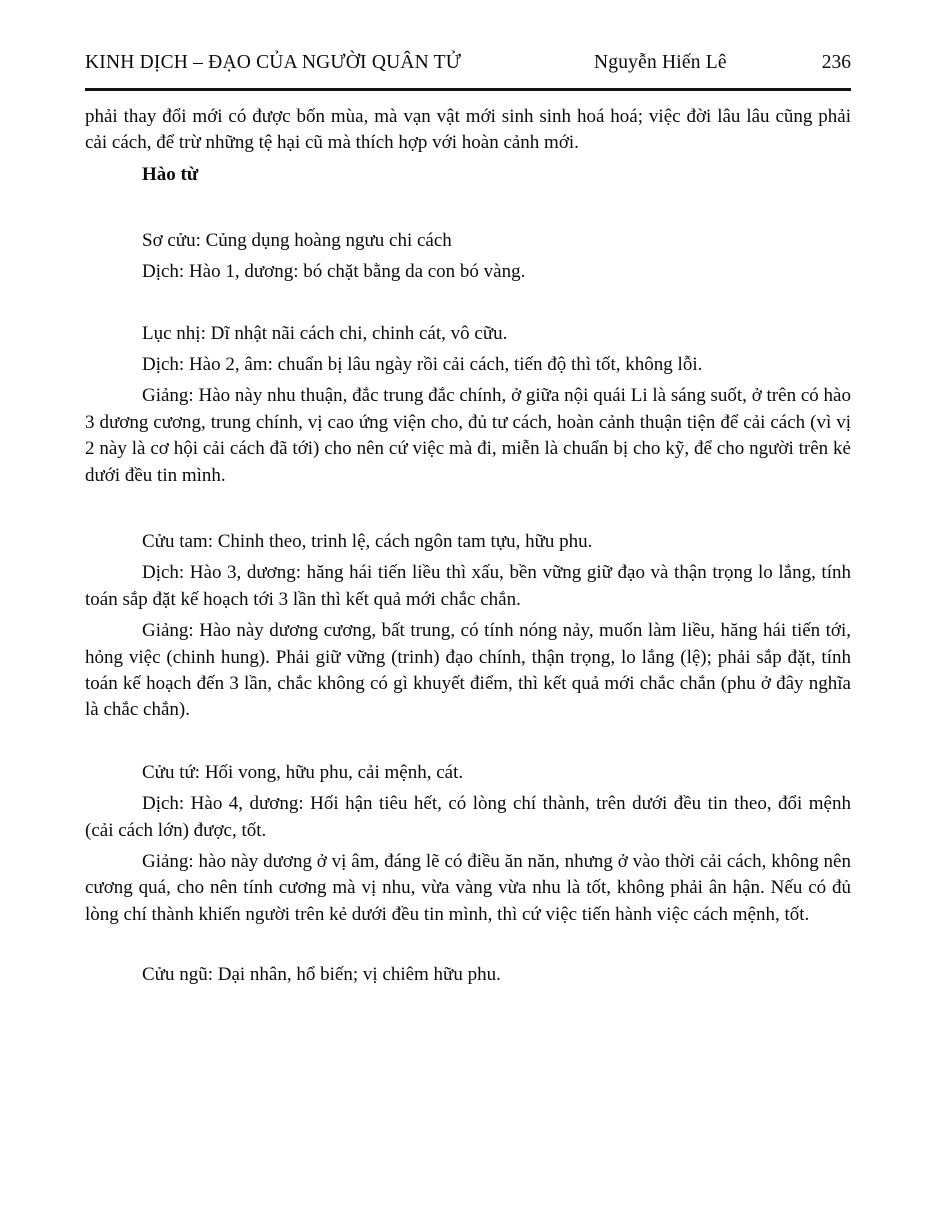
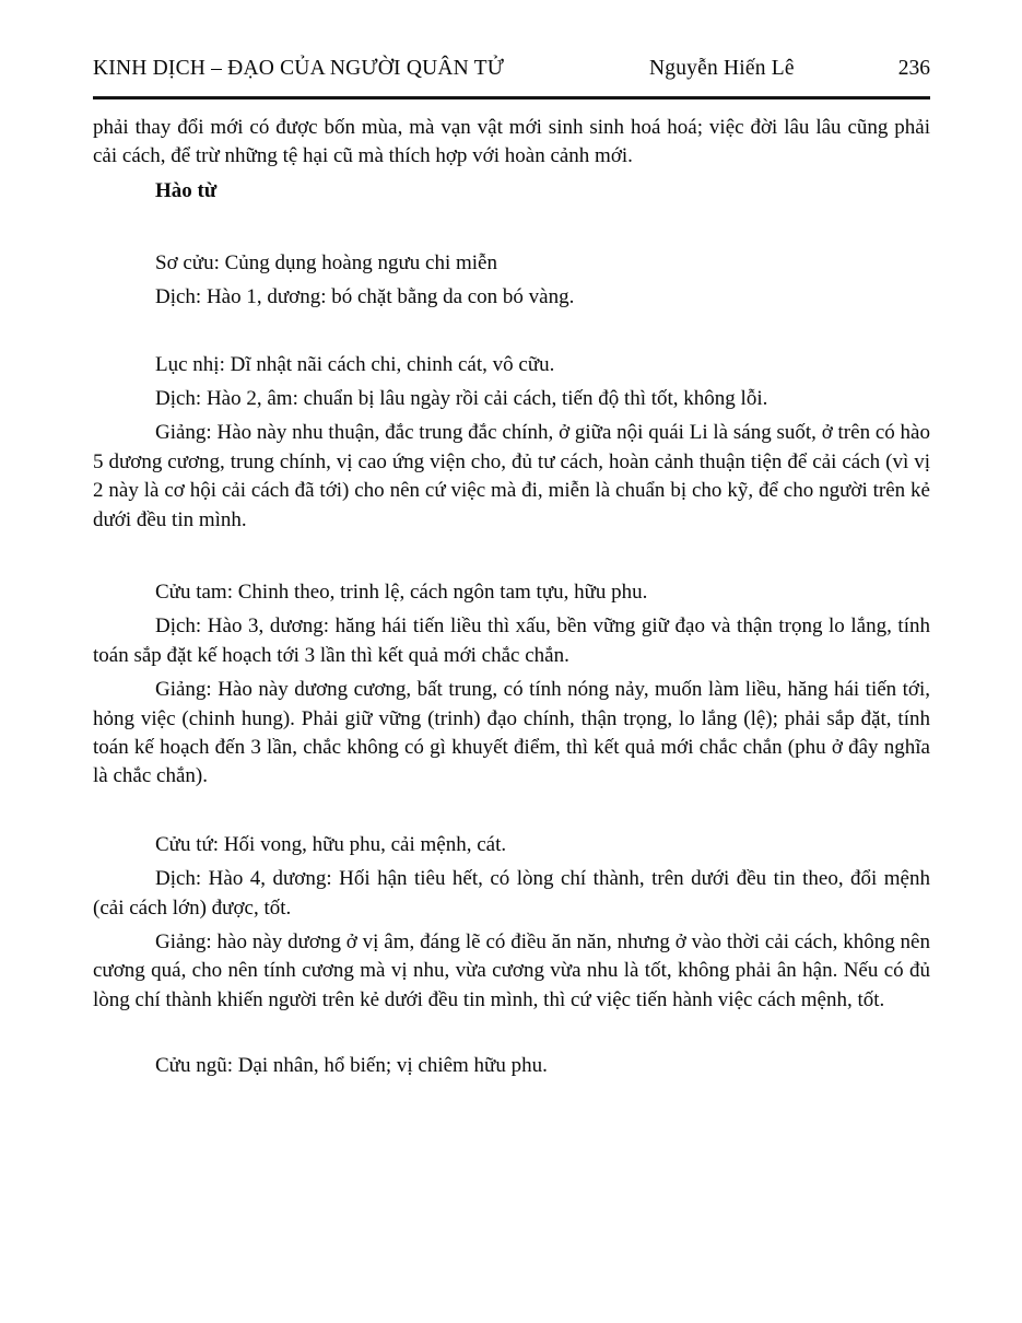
  KINH DỊCH – ĐẠO CỦA NGƯỜI QUÂN TỬ
  Nguyễn Hiến Lê
  236
  phải thay đổi mới có được bốn mùa, mà vạn vật mới sinh sinh hoá hoá; việc đời lâu lâu cũng phải cải cách, để trừ những tệ hại cũ mà thích hợp với hoàn cảnh mới.
  Hào từ
- Sơ cửu: Củng dụng hoàng ngưu chi cách
+ Sơ cửu: Củng dụng hoàng ngưu chi miễn
  Dịch: Hào 1, dương: bó chặt bằng da con bó vàng.
  Lục nhị: Dĩ nhật nãi cách chi, chinh cát, vô cữu.
  Dịch: Hào 2, âm: chuẩn bị lâu ngày rồi cải cách, tiến độ thì tốt, không lỗi.
- Giảng: Hào này nhu thuận, đắc trung đắc chính, ở giữa nội quái Li là sáng suốt, ở trên có hào 3 dương cương, trung chính, vị cao ứng viện cho, đủ tư cách, hoàn cảnh thuận tiện để cải cách (vì vị 2 này là cơ hội cải cách đã tới) cho nên cứ việc mà đi, miễn là chuẩn bị cho kỹ, để cho người trên kẻ dưới đều tin mình.
+ Giảng: Hào này nhu thuận, đắc trung đắc chính, ở giữa nội quái Li là sáng suốt, ở trên có hào 5 dương cương, trung chính, vị cao ứng viện cho, đủ tư cách, hoàn cảnh thuận tiện để cải cách (vì vị 2 này là cơ hội cải cách đã tới) cho nên cứ việc mà đi, miễn là chuẩn bị cho kỹ, để cho người trên kẻ dưới đều tin mình.
  Cửu tam: Chinh theo, trinh lệ, cách ngôn tam tựu, hữu phu.
  Dịch: Hào 3, dương: hăng hái tiến liều thì xấu, bền vững giữ đạo và thận trọng lo lắng, tính toán sắp đặt kế hoạch tới 3 lần thì kết quả mới chắc chắn.
  Giảng: Hào này dương cương, bất trung, có tính nóng nảy, muốn làm liều, hăng hái tiến tới, hỏng việc (chinh hung). Phải giữ vững (trinh) đạo chính, thận trọng, lo lắng (lệ); phải sắp đặt, tính toán kế hoạch đến 3 lần, chắc không có gì khuyết điểm, thì kết quả mới chắc chắn (phu ở đây nghĩa là chắc chắn).
  Cửu tứ: Hối vong, hữu phu, cải mệnh, cát.
  Dịch: Hào 4, dương: Hối hận tiêu hết, có lòng chí thành, trên dưới đều tin theo, đổi mệnh (cải cách lớn) được, tốt.
- Giảng: hào này dương ở vị âm, đáng lẽ có điều ăn năn, nhưng ở vào thời cải cách, không nên cương quá, cho nên tính cương mà vị nhu, vừa vàng vừa nhu là tốt, không phải ân hận. Nếu có đủ lòng chí thành khiến người trên kẻ dưới đều tin mình, thì cứ việc tiến hành việc cách mệnh, tốt.
+ Giảng: hào này dương ở vị âm, đáng lẽ có điều ăn năn, nhưng ở vào thời cải cách, không nên cương quá, cho nên tính cương mà vị nhu, vừa cương vừa nhu là tốt, không phải ân hận. Nếu có đủ lòng chí thành khiến người trên kẻ dưới đều tin mình, thì cứ việc tiến hành việc cách mệnh, tốt.
  Cửu ngũ: Dại nhân, hổ biến; vị chiêm hữu phu.
